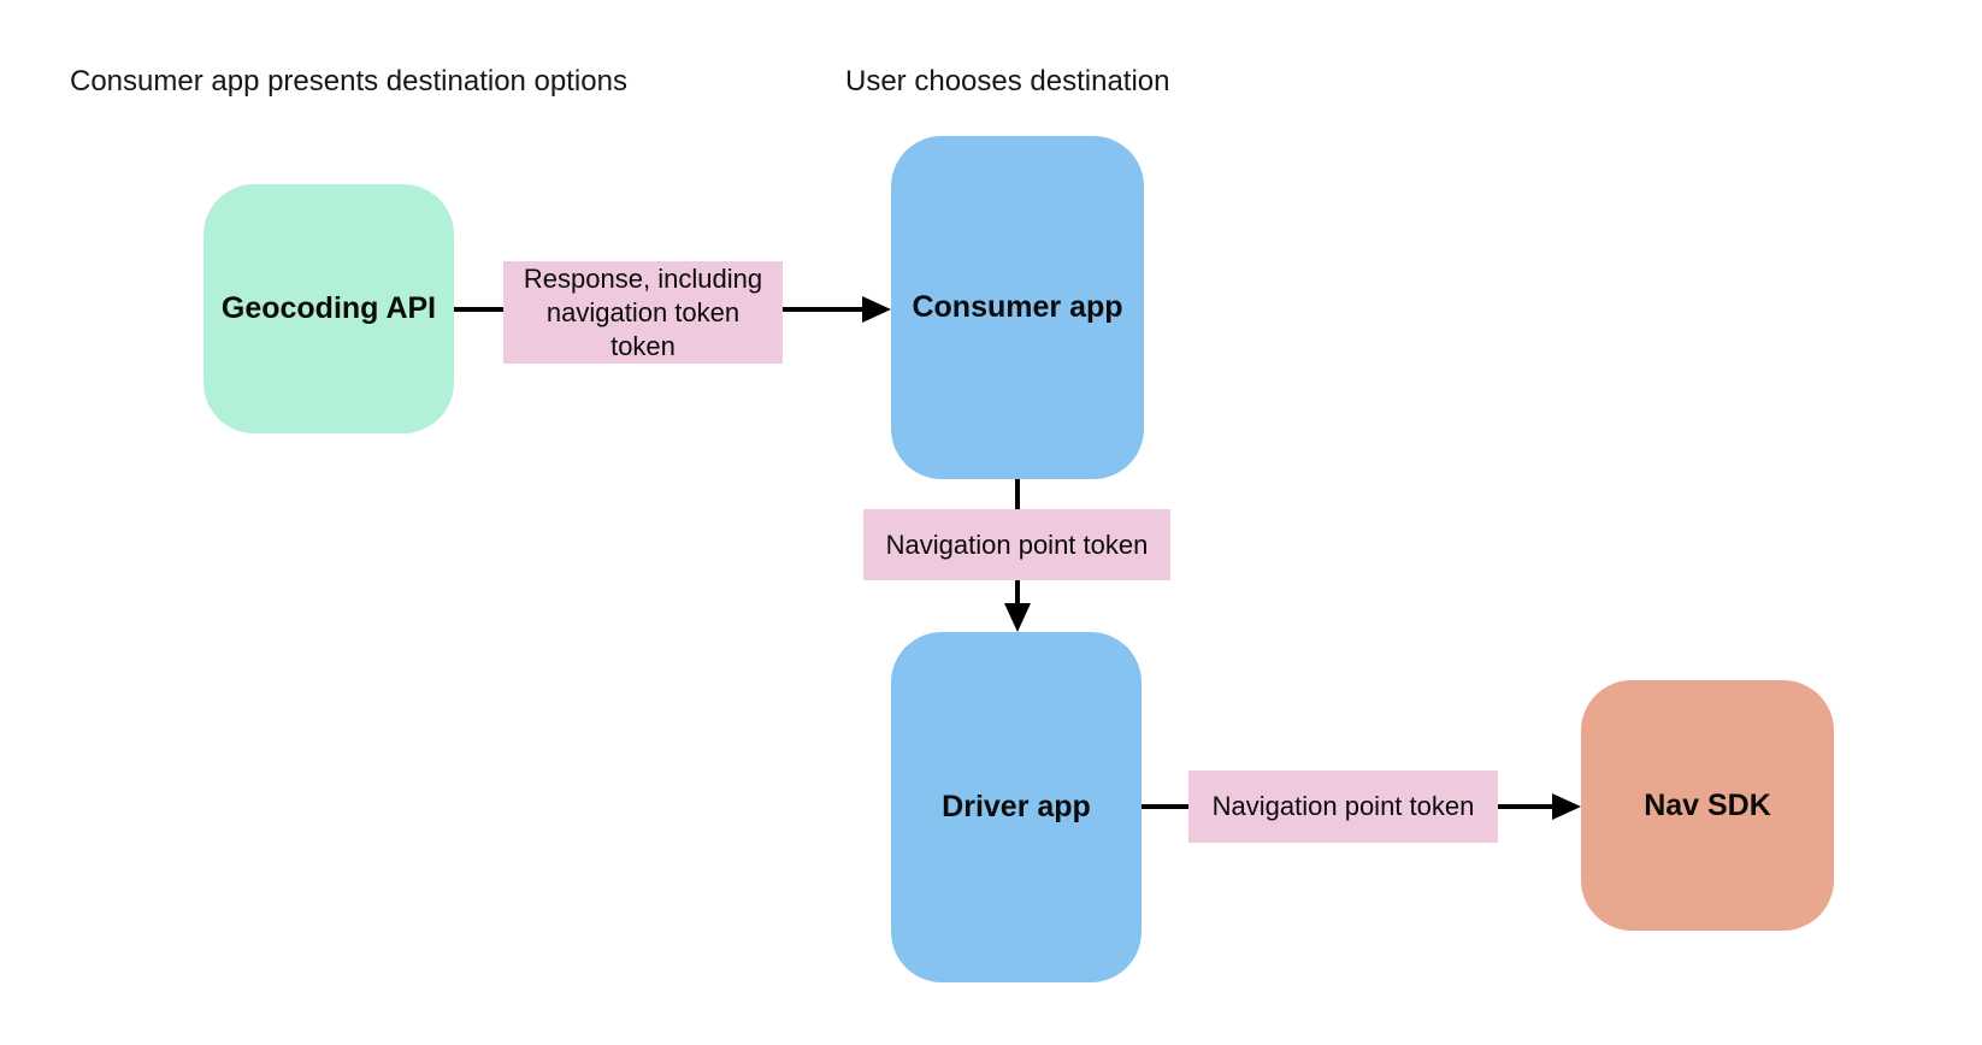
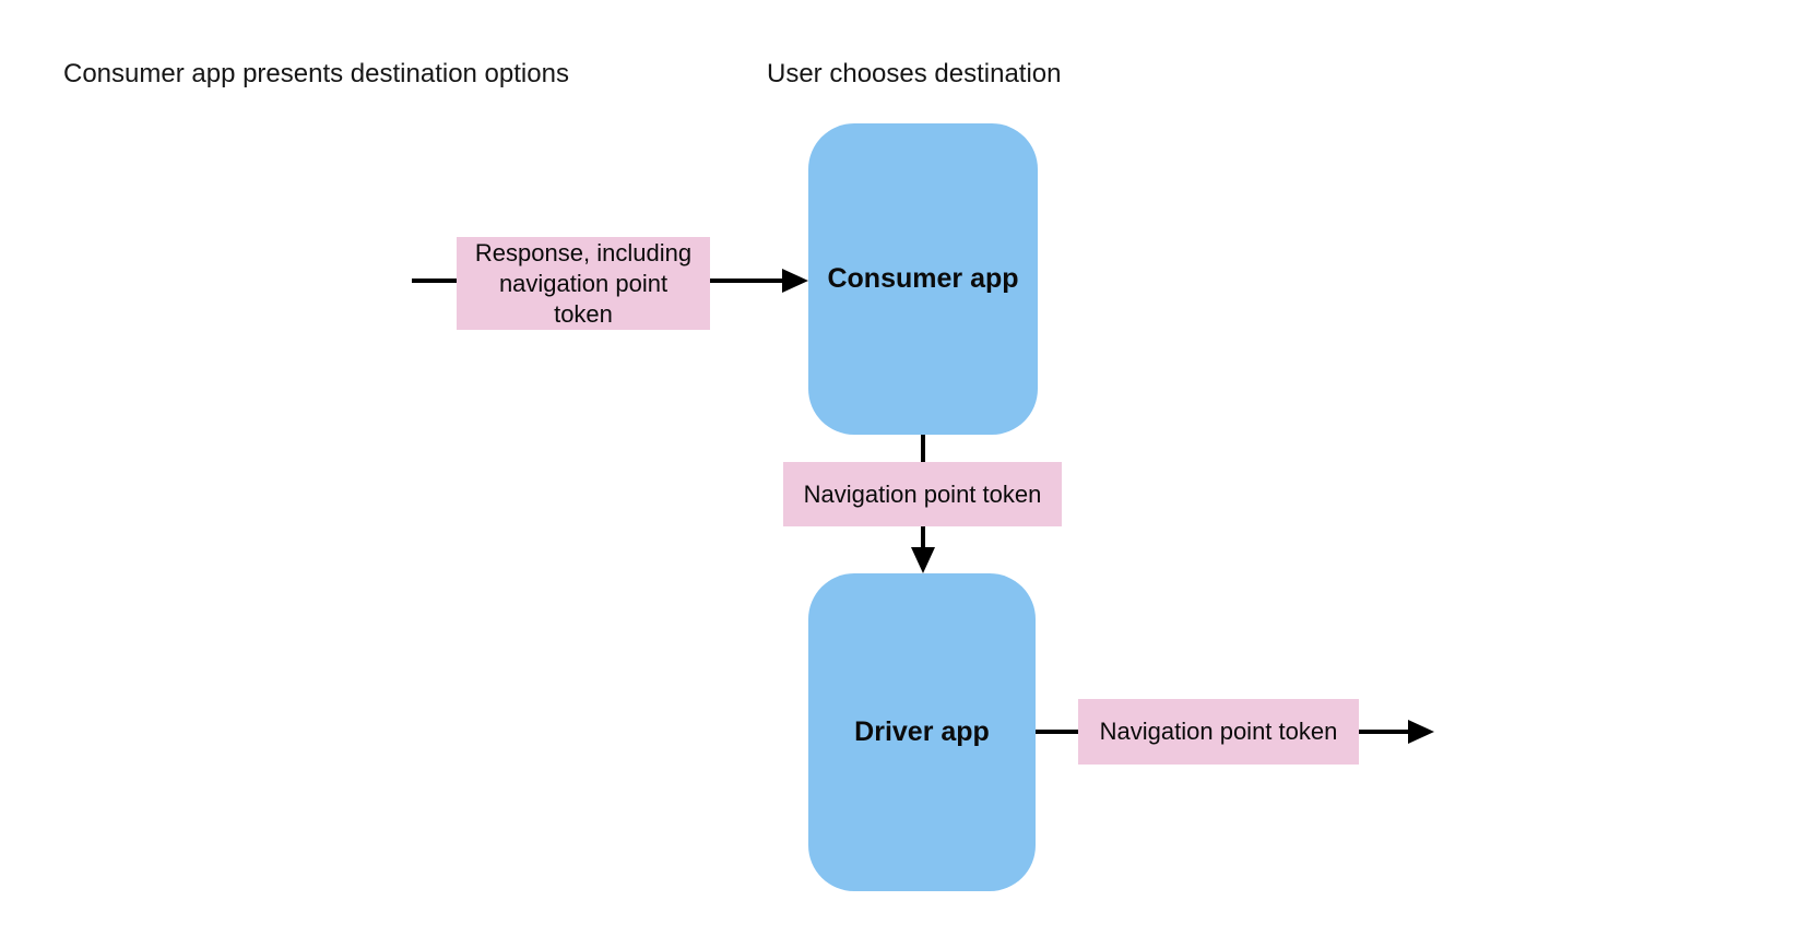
  Consumer app presents destination options
  User chooses destination
- Geocoding API
  Consumer app
  Driver app
- Nav SDK
- Response, including navigation token token
+ Response, including navigation point token
  Navigation point token
  Navigation point token
